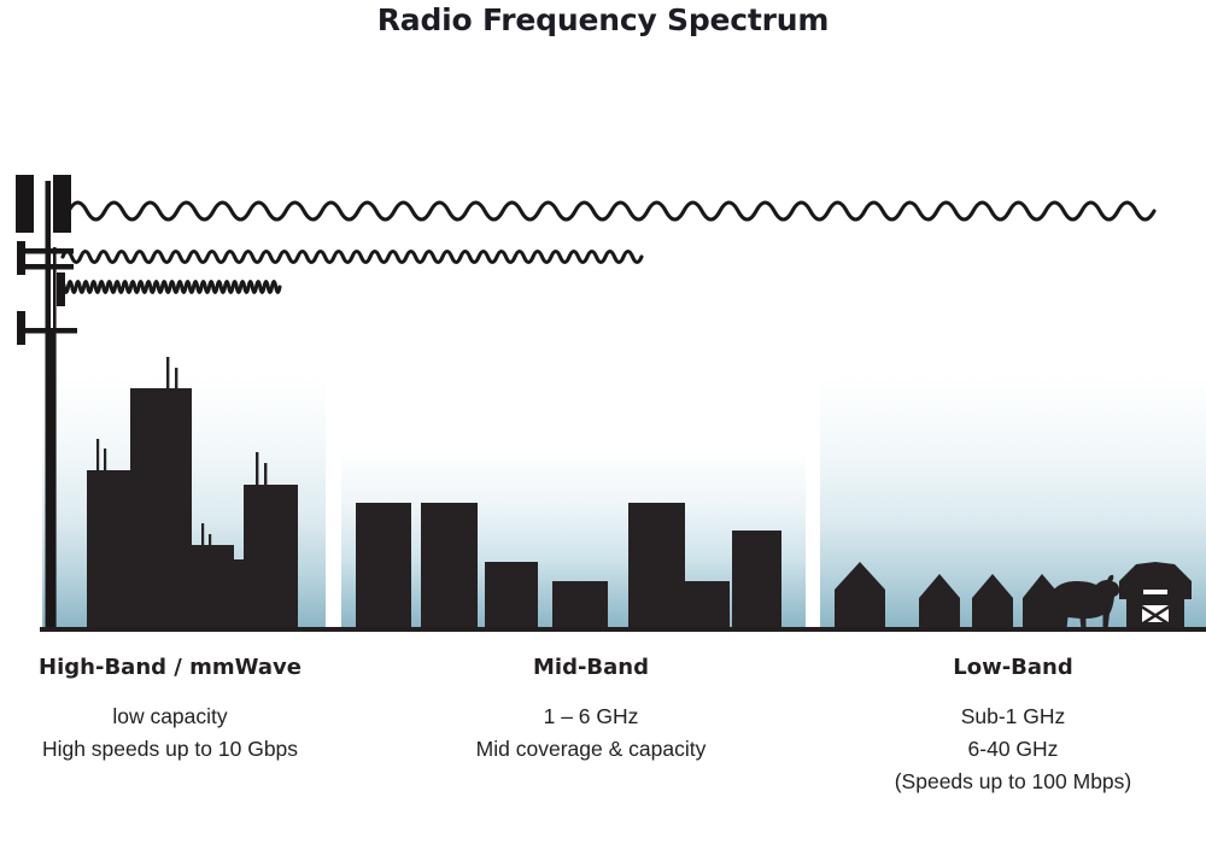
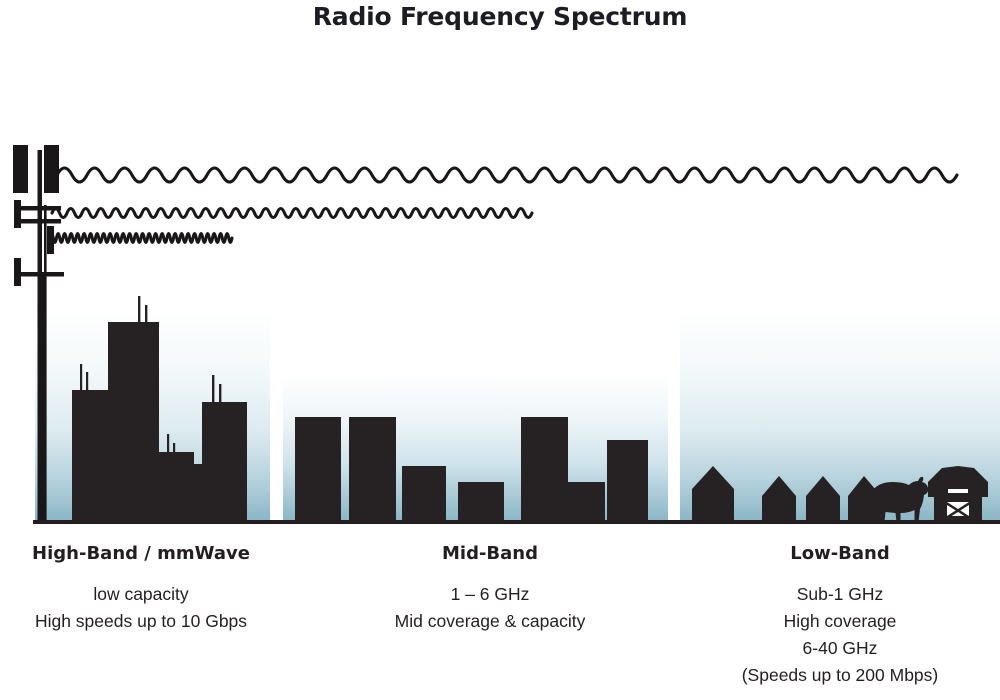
  Radio Frequency Spectrum
  High-Band / mmWave
  low capacity
  High speeds up to 10 Gbps
  Mid-Band
  1 – 6 GHz
  Mid coverage & capacity
  Low-Band
  Sub-1 GHz
+ High coverage
  6-40 GHz
- (Speeds up to 100 Mbps)
+ (Speeds up to 200 Mbps)
